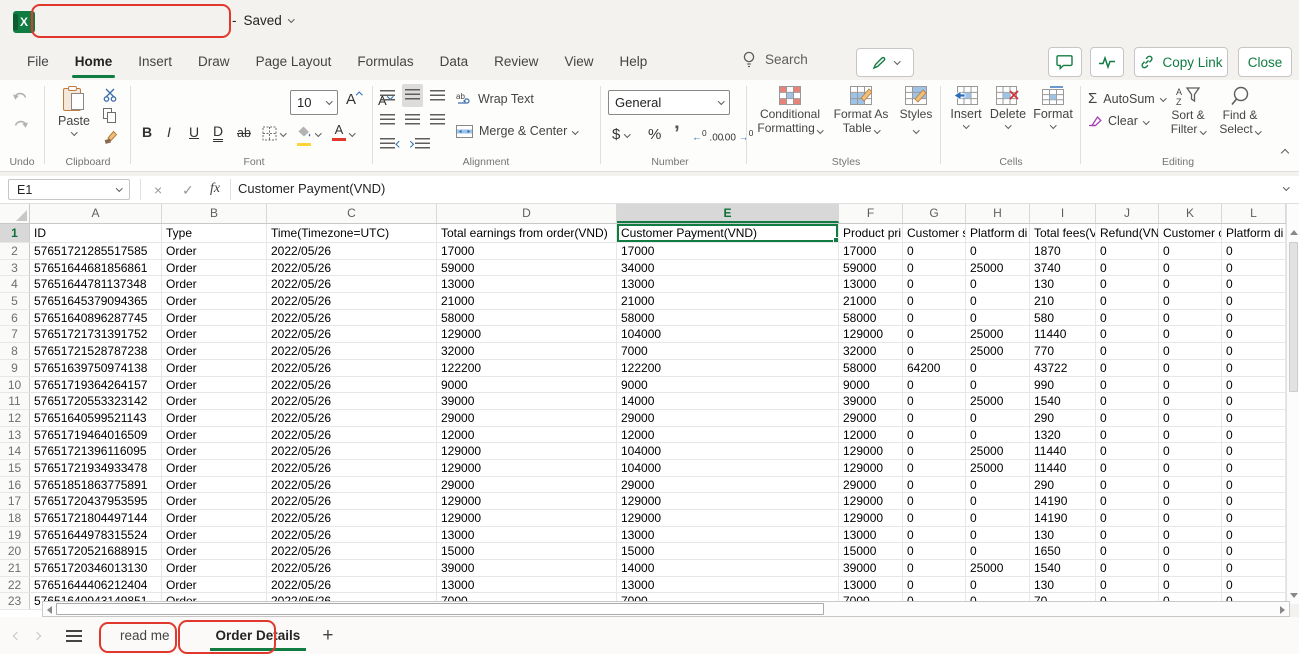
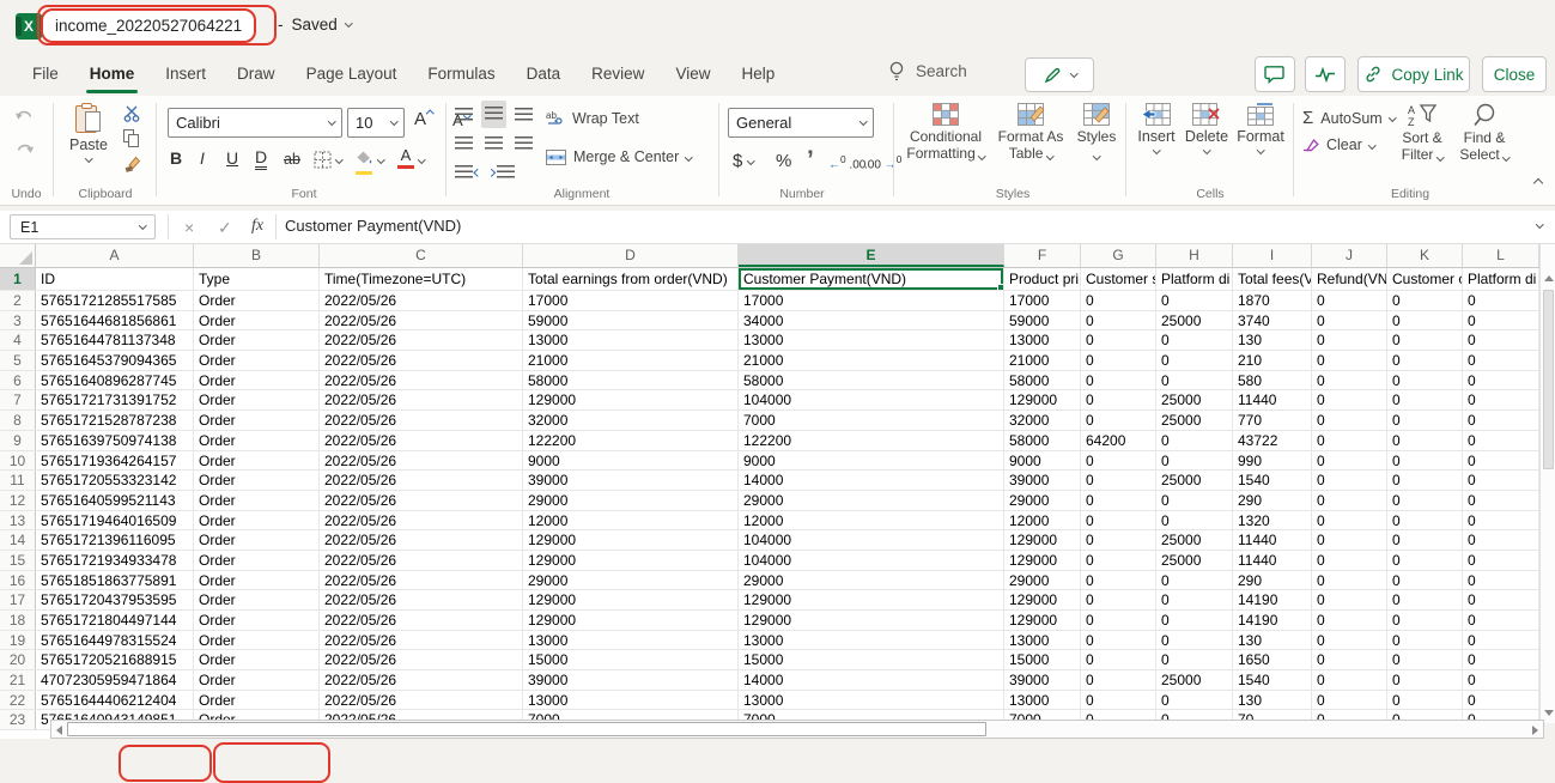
  X
+ income_20220527064221
  -
  Saved
  File
  Home
  Insert
  Draw
  Page Layout
  Formulas
  Data
  Review
  View
  Help
  Search
  Copy Link
  Close
  Undo
  Paste
  Clipboard
+ Calibri
  10
  A
  B
  I
  U
  D
  ab
  A
  Font
  ab
  Wrap Text
  Merge & Center
  Alignment
  General
  $
  %
  ’
  ←0 .00
  .00 →0
  Number
  Conditional
  Formatting
  Format As
  Table
  Styles
  Styles
  Insert
  Delete
  Format
  Cells
  Σ
  AutoSum
  Clear
  A
  Z
  Sort &
  Filter
  Find &
  Select
  Editing
  E1
  ×
  ✓
  fx
  Customer Payment(VND)
  A
  B
  C
  D
  E
  F
  G
  H
  I
  J
  K
  L
  1
  ID
  Type
  Time(Timezone=UTC)
  Total earnings from order(VND)
  Customer Payment(VND)
  Product pri
  Customer s
  Platform di
  Total fees(V
  Refund(VN
  Customer c
  Platform di
  2
  57651721285517585
  Order
  2022/05/26
  17000
  17000
  17000
  0
  0
  1870
  0
  0
  0
  3
  57651644681856861
  Order
  2022/05/26
  59000
  34000
  59000
  0
  25000
  3740
  0
  0
  0
  4
  57651644781137348
  Order
  2022/05/26
  13000
  13000
  13000
  0
  0
  130
  0
  0
  0
  5
  57651645379094365
  Order
  2022/05/26
  21000
  21000
  21000
  0
  0
  210
  0
  0
  0
  6
  57651640896287745
  Order
  2022/05/26
  58000
  58000
  58000
  0
  0
  580
  0
  0
  0
  7
  57651721731391752
  Order
  2022/05/26
  129000
  104000
  129000
  0
  25000
  11440
  0
  0
  0
  8
  57651721528787238
  Order
  2022/05/26
  32000
  7000
  32000
  0
  25000
  770
  0
  0
  0
  9
  57651639750974138
  Order
  2022/05/26
  122200
  122200
  58000
  64200
  0
  43722
  0
  0
  0
  10
  57651719364264157
  Order
  2022/05/26
  9000
  9000
  9000
  0
  0
  990
  0
  0
  0
  11
  57651720553323142
  Order
  2022/05/26
  39000
  14000
  39000
  0
  25000
  1540
  0
  0
  0
  12
  57651640599521143
  Order
  2022/05/26
  29000
  29000
  29000
  0
  0
  290
  0
  0
  0
  13
  57651719464016509
  Order
  2022/05/26
  12000
  12000
  12000
  0
  0
  1320
  0
  0
  0
  14
  57651721396116095
  Order
  2022/05/26
  129000
  104000
  129000
  0
  25000
  11440
  0
  0
  0
  15
  57651721934933478
  Order
  2022/05/26
  129000
  104000
  129000
  0
  25000
  11440
  0
  0
  0
  16
  57651851863775891
  Order
  2022/05/26
  29000
  29000
  29000
  0
  0
  290
  0
  0
  0
  17
  57651720437953595
  Order
  2022/05/26
  129000
  129000
  129000
  0
  0
  14190
  0
  0
  0
  18
  57651721804497144
  Order
  2022/05/26
  129000
  129000
  129000
  0
  0
  14190
  0
  0
  0
  19
  57651644978315524
  Order
  2022/05/26
  13000
  13000
  13000
  0
  0
  130
  0
  0
  0
  20
  57651720521688915
  Order
  2022/05/26
  15000
  15000
  15000
  0
  0
  1650
  0
  0
  0
  21
- 57651720346013130
+ 47072305959471864
  Order
  2022/05/26
  39000
  14000
  39000
  0
  25000
  1540
  0
  0
  0
  22
  57651644406212404
  Order
  2022/05/26
  13000
  13000
  13000
  0
  0
  130
  0
  0
  0
  23
- read me
- Order Details
- +
